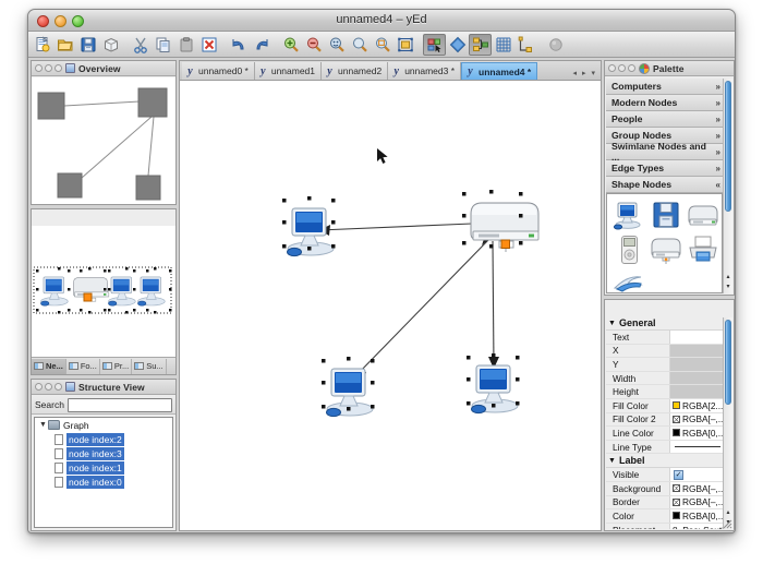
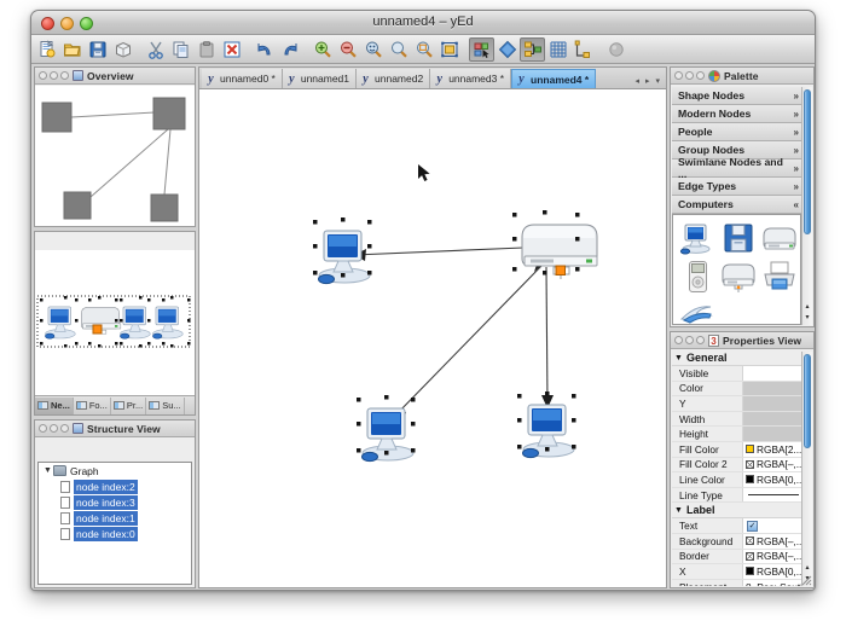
  unnamed4 – yEd
  Overview
  Ne...
  Fo...
  Pr...
  Su...
  Structure View
- Search
  Graph
  node index:2
  node index:3
  node index:1
  node index:0
  y
  unnamed0 *
  y
  unnamed1
  y
  unnamed2
  y
  unnamed3 *
  y
  unnamed4 *
  Palette
- Computers
+ Shape Nodes
  »
  Modern Nodes
  »
  People
  »
  Group Nodes
  »
  Swimlane Nodes and ...
  »
  Edge Types
  »
- Shape Nodes
+ Computers
  «
+ 3
+ Properties View
  General
- Text
+ Visible
- X
+ Color
  Y
  Width
  Height
  Fill Color
  RGBA[2..
  Fill Color 2
  RGBA[–,.
  Line Color
  RGBA[0,.
  Line Type
  Label
- Visible
+ Text
  Background
  RGBA[–,.
  Border
  RGBA[–,.
- Color
+ X
  RGBA[0,.
